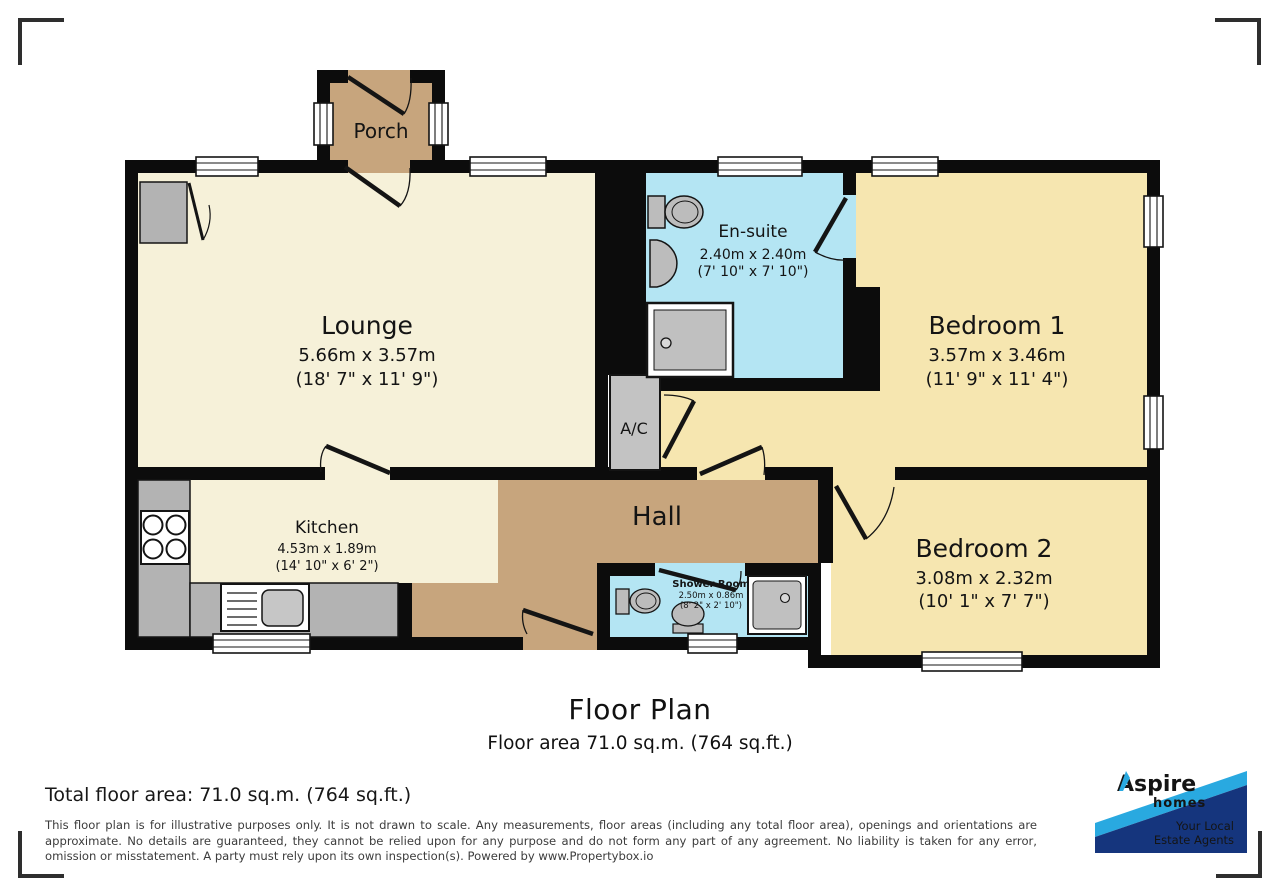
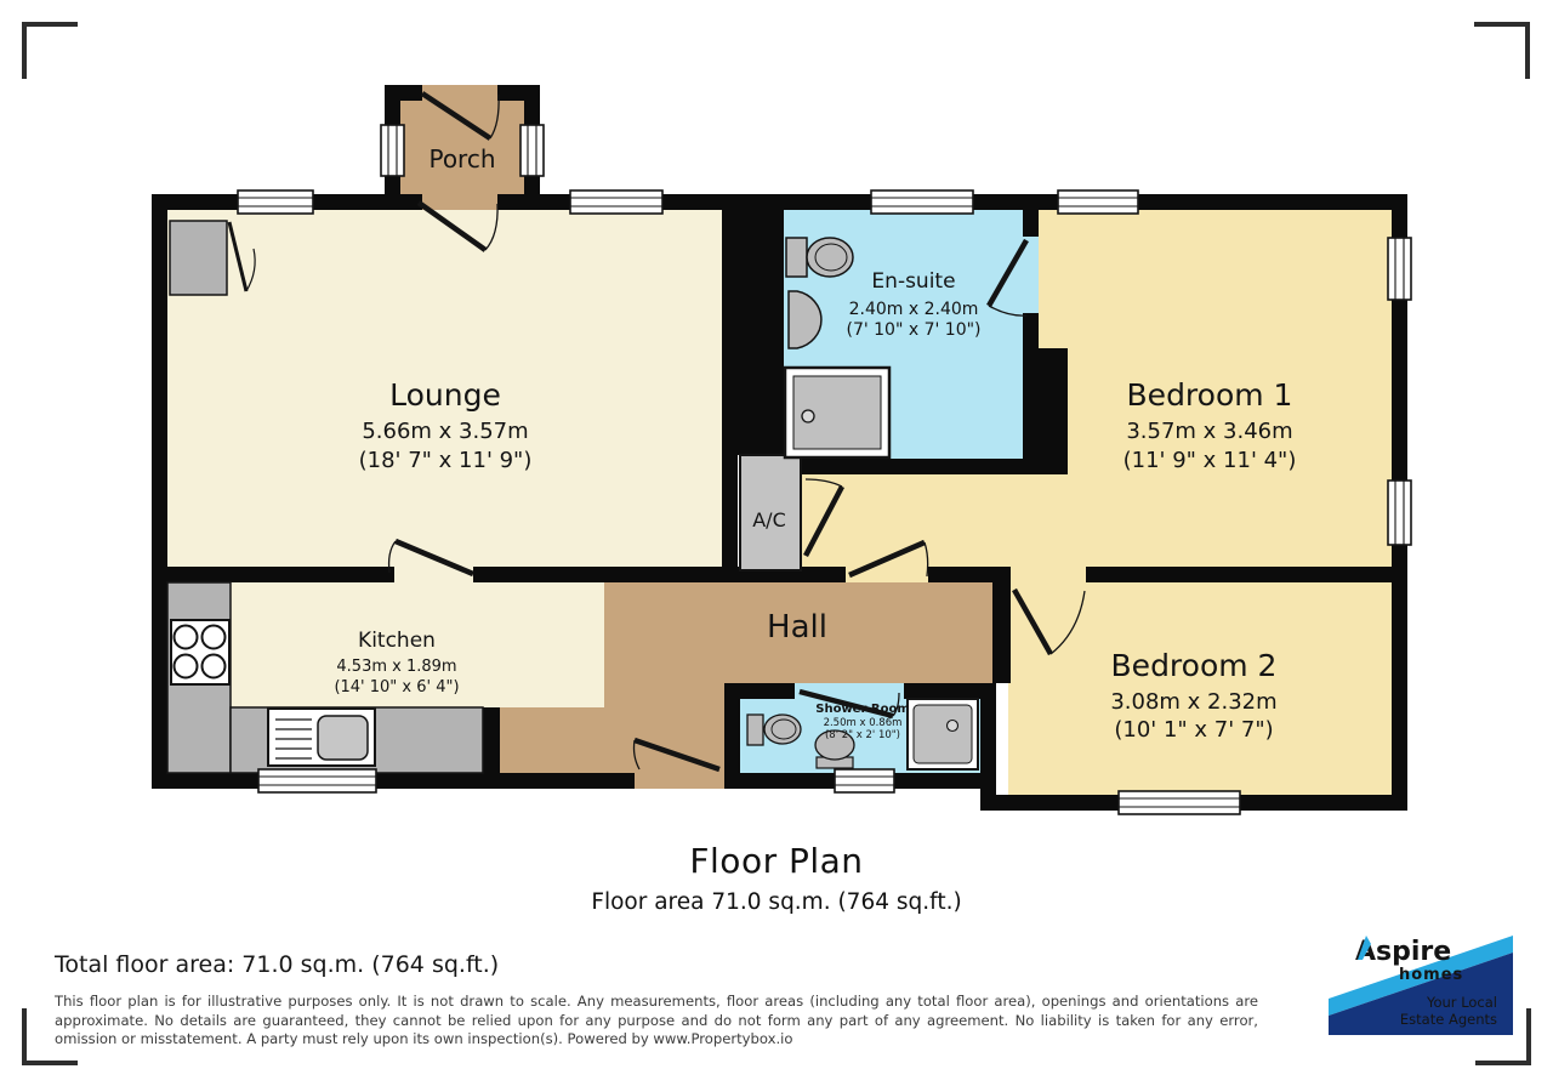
  Porch
  Lounge
  5.66m x 3.57m
  (18' 7" x 11' 9")
  En-suite
  2.40m x 2.40m
  (7' 10" x 7' 10")
  Bedroom 1
  3.57m x 3.46m
  (11' 9" x 11' 4")
  Kitchen
  4.53m x 1.89m
- (14' 10" x 6' 2")
+ (14' 10" x 6' 4")
  Hall
  Shower Room
  2.50m x 0.86m
  (8' 2" x 2' 10")
  Bedroom 2
  3.08m x 2.32m
  (10' 1" x 7' 7")
  A/C
  Floor Plan
  Floor area 71.0 sq.m. (764 sq.ft.)
  Total floor area: 71.0 sq.m. (764 sq.ft.)
  This floor plan is for illustrative purposes only. It is not drawn to scale. Any measurements, floor areas (including any total floor area), openings and orientations are approximate. No details are guaranteed, they cannot be relied upon for any purpose and do not form any part of any agreement. No liability is taken for any error, omission or misstatement. A party must rely upon its own inspection(s). Powered by www.Propertybox.io
  spire
  homes
  Your Local
  Estate Agents
